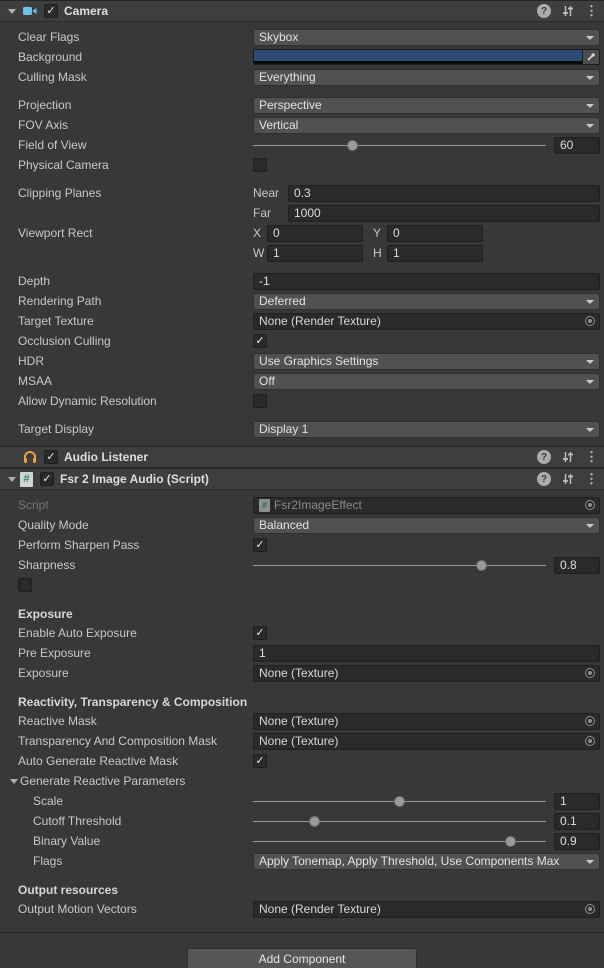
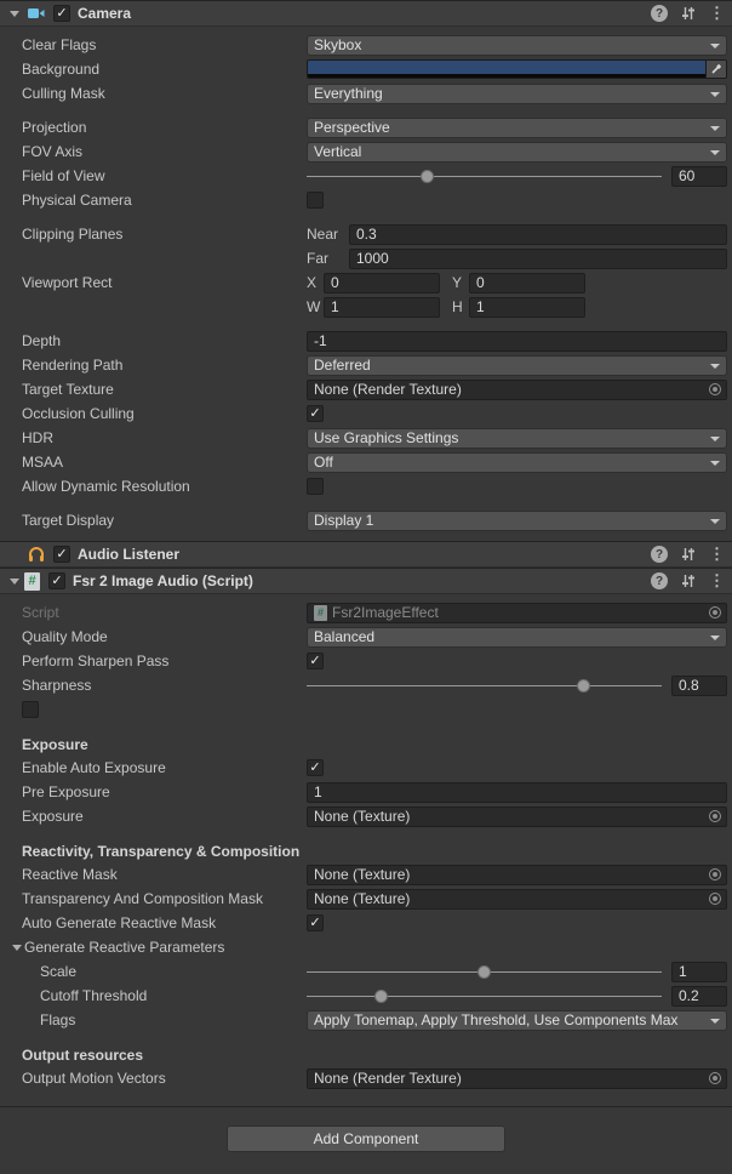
  ✓
  Camera
  ?
  ⋮
  Clear Flags
  Skybox
  Background
  Culling Mask
  Everything
  Projection
  Perspective
  FOV Axis
  Vertical
  Field of View
  60
  Physical Camera
  Clipping Planes
  Near
  0.3
  Far
  1000
  Viewport Rect
  X
  0
  Y
  0
  W
  1
  H
  1
  Depth
  -1
  Rendering Path
  Deferred
  Target Texture
  None (Render Texture)
  Occlusion Culling
  ✓
  HDR
  Use Graphics Settings
  MSAA
  Off
  Allow Dynamic Resolution
  Target Display
  Display 1
  ✓
  Audio Listener
  ?
  ⋮
  #
  ✓
  Fsr 2 Image Audio (Script)
  ?
  ⋮
  Script
  #
  Fsr2ImageEffect
  Quality Mode
  Balanced
  Perform Sharpen Pass
  ✓
  Sharpness
  0.8
  Exposure
  Enable Auto Exposure
  ✓
  Pre Exposure
  1
  Exposure
  None (Texture)
  Reactivity, Transparency & Composition
  Reactive Mask
  None (Texture)
  Transparency And Composition Mask
  None (Texture)
  Auto Generate Reactive Mask
  ✓
  Generate Reactive Parameters
  Scale
  1
  Cutoff Threshold
- 0.1
+ 0.2
- Binary Value
- 0.9
  Flags
  Apply Tonemap, Apply Threshold, Use Components Max
  Output resources
  Output Motion Vectors
  None (Render Texture)
  Add Component
